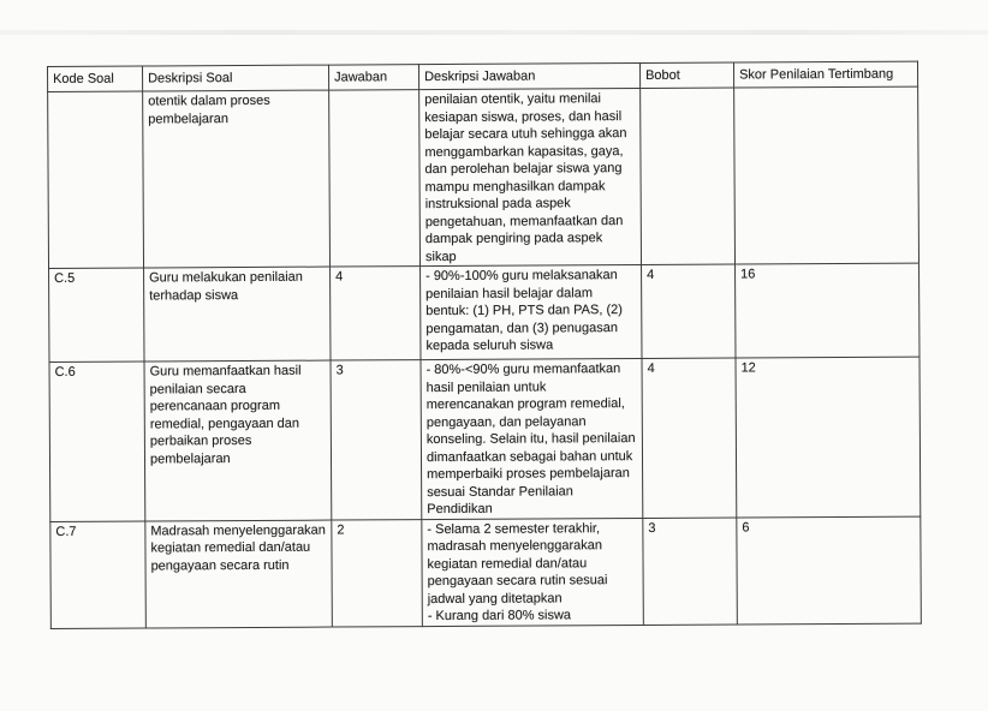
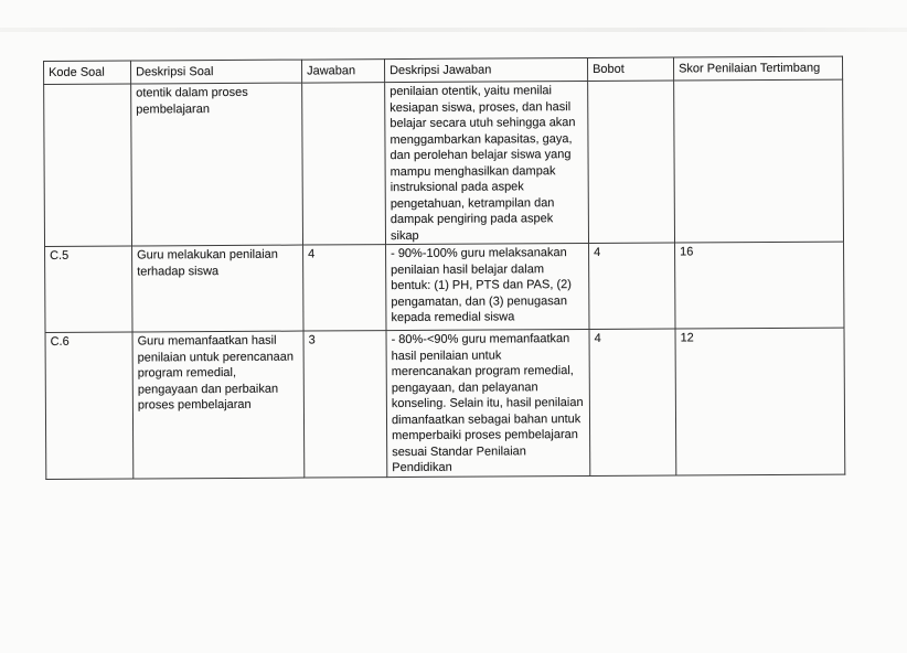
  Kode Soal	Deskripsi Soal	Jawaban	Deskripsi Jawaban	Bobot	Skor Penilaian Tertimbang
- 	otentik dalam proses pembelajaran		penilaian otentik, yaitu menilai kesiapan siswa, proses, dan hasil belajar secara utuh sehingga akan menggambarkan kapasitas, gaya, dan perolehan belajar siswa yang mampu menghasilkan dampak instruksional pada aspek pengetahuan, memanfaatkan dan dampak pengiring pada aspek sikap
+ 	otentik dalam proses pembelajaran		penilaian otentik, yaitu menilai kesiapan siswa, proses, dan hasil belajar secara utuh sehingga akan menggambarkan kapasitas, gaya, dan perolehan belajar siswa yang mampu menghasilkan dampak instruksional pada aspek pengetahuan, ketrampilan dan dampak pengiring pada aspek sikap
- C.5	Guru melakukan penilaian terhadap siswa	4	- 90%-100% guru melaksanakan penilaian hasil belajar dalam bentuk: (1) PH, PTS dan PAS, (2) pengamatan, dan (3) penugasan kepada seluruh siswa	4	16
+ C.5	Guru melakukan penilaian terhadap siswa	4	- 90%-100% guru melaksanakan penilaian hasil belajar dalam bentuk: (1) PH, PTS dan PAS, (2) pengamatan, dan (3) penugasan kepada remedial siswa	4	16
- C.6	Guru memanfaatkan hasil penilaian secara perencanaan program remedial, pengayaan dan perbaikan proses pembelajaran	3	- 80%-<90% guru memanfaatkan hasil penilaian untuk merencanakan program remedial, pengayaan, dan pelayanan konseling. Selain itu, hasil penilaian dimanfaatkan sebagai bahan untuk memperbaiki proses pembelajaran sesuai Standar Penilaian Pendidikan	4	12
+ C.6	Guru memanfaatkan hasil penilaian untuk perencanaan program remedial, pengayaan dan perbaikan proses pembelajaran	3	- 80%-<90% guru memanfaatkan hasil penilaian untuk merencanakan program remedial, pengayaan, dan pelayanan konseling. Selain itu, hasil penilaian dimanfaatkan sebagai bahan untuk memperbaiki proses pembelajaran sesuai Standar Penilaian Pendidikan	4	12
- C.7	Madrasah menyelenggarakan kegiatan remedial dan/atau pengayaan secara rutin	2	- Selama 2 semester terakhir, madrasah menyelenggarakan kegiatan remedial dan/atau pengayaan secara rutin sesuai jadwal yang ditetapkan - Kurang dari 80% siswa	3	6
